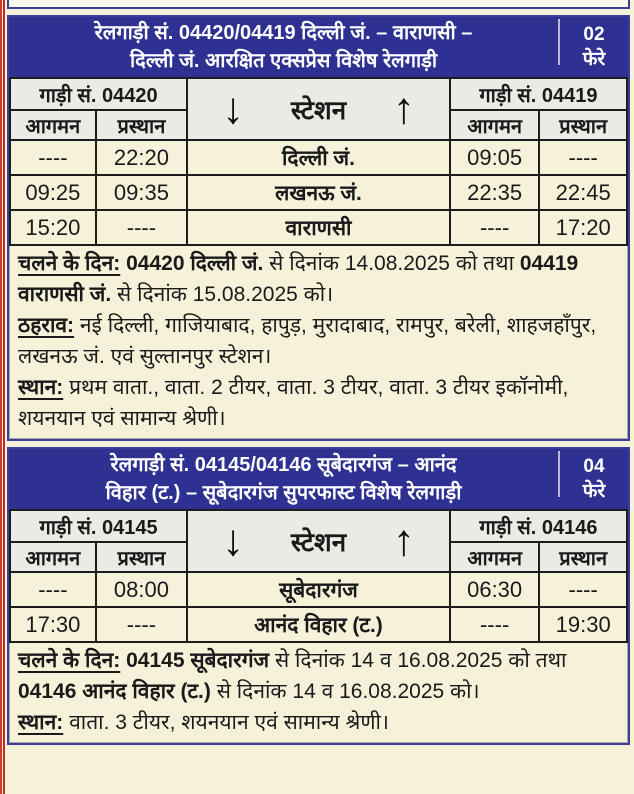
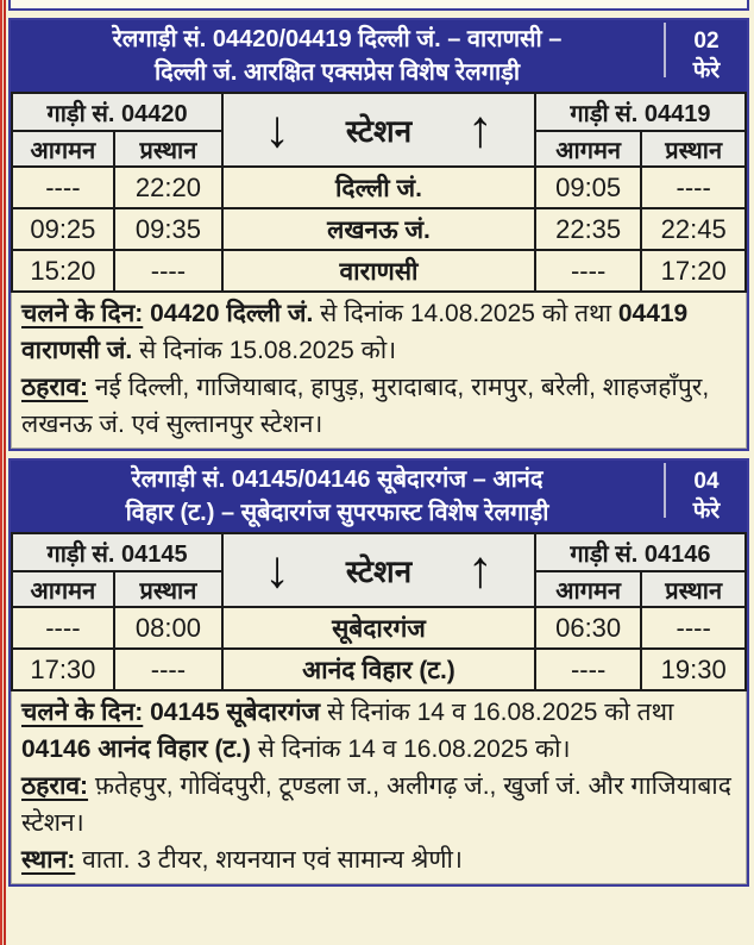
  रेलगाड़ी सं. 04420/04419 दिल्ली जं. – वाराणसी –
  दिल्ली जं. आरक्षित एक्सप्रेस विशेष रेलगाड़ी
  02
  फेरे
  गाड़ी सं. 04420	↓ स्टेशन ↑	गाड़ी सं. 04419
  आगमन	प्रस्थान	आगमन	प्रस्थान
  ----	22:20	दिल्ली जं.	09:05	----
  09:25	09:35	लखनऊ जं.	22:35	22:45
  15:20	----	वाराणसी	----	17:20
  चलने के दिन: 04420 दिल्ली जं. से दिनांक 14.08.2025 को तथा 04419 वाराणसी जं. से दिनांक 15.08.2025 को।
  ठहराव: नई दिल्ली, गाजियाबाद, हापुड़, मुरादाबाद, रामपुर, बरेली, शाहजहाँपुर, लखनऊ जं. एवं सुल्तानपुर स्टेशन।
- स्थान: प्रथम वाता., वाता. 2 टीयर, वाता. 3 टीयर, वाता. 3 टीयर इकॉनोमी, शयनयान एवं सामान्य श्रेणी।
  रेलगाड़ी सं. 04145/04146 सूबेदारगंज – आनंद
  विहार (ट.) – सूबेदारगंज सुपरफास्ट विशेष रेलगाड़ी
  04
  फेरे
  गाड़ी सं. 04145	↓ स्टेशन ↑	गाड़ी सं. 04146
  आगमन	प्रस्थान	आगमन	प्रस्थान
  ----	08:00	सूबेदारगंज	06:30	----
  17:30	----	आनंद विहार (ट.)	----	19:30
  चलने के दिन: 04145 सूबेदारगंज से दिनांक 14 व 16.08.2025 को तथा 04146 आनंद विहार (ट.) से दिनांक 14 व 16.08.2025 को।
+ ठहराव: फ़तेहपुर, गोविंदपुरी, टूण्डला ज., अलीगढ़ जं., खुर्जा जं. और गाजियाबाद स्टेशन।
  स्थान: वाता. 3 टीयर, शयनयान एवं सामान्य श्रेणी।
